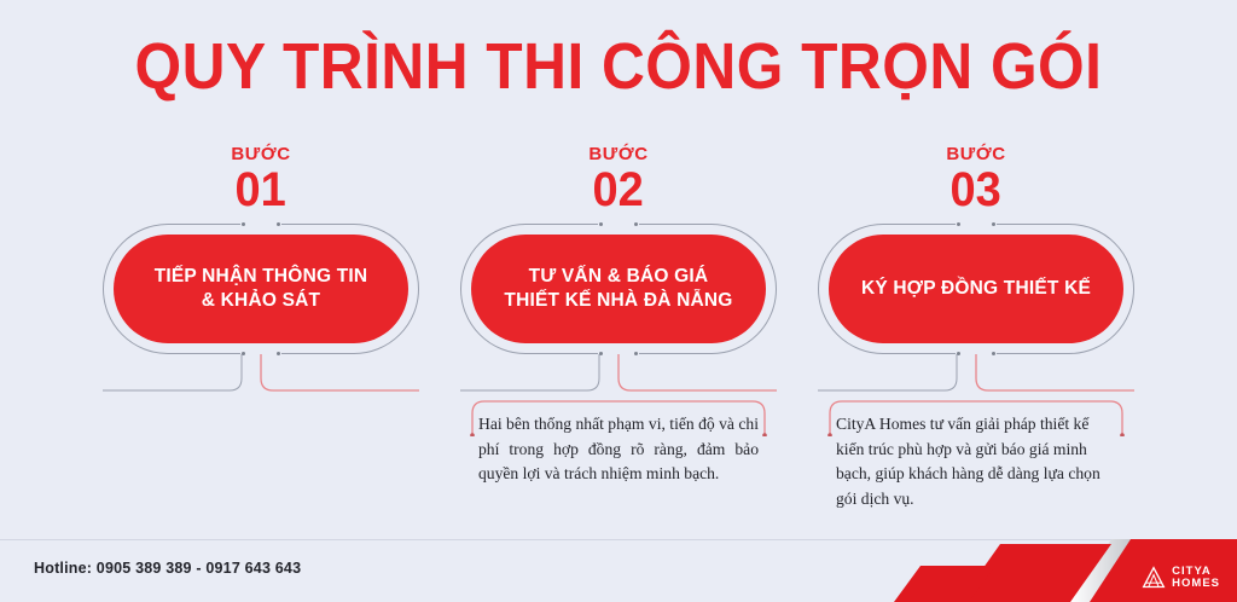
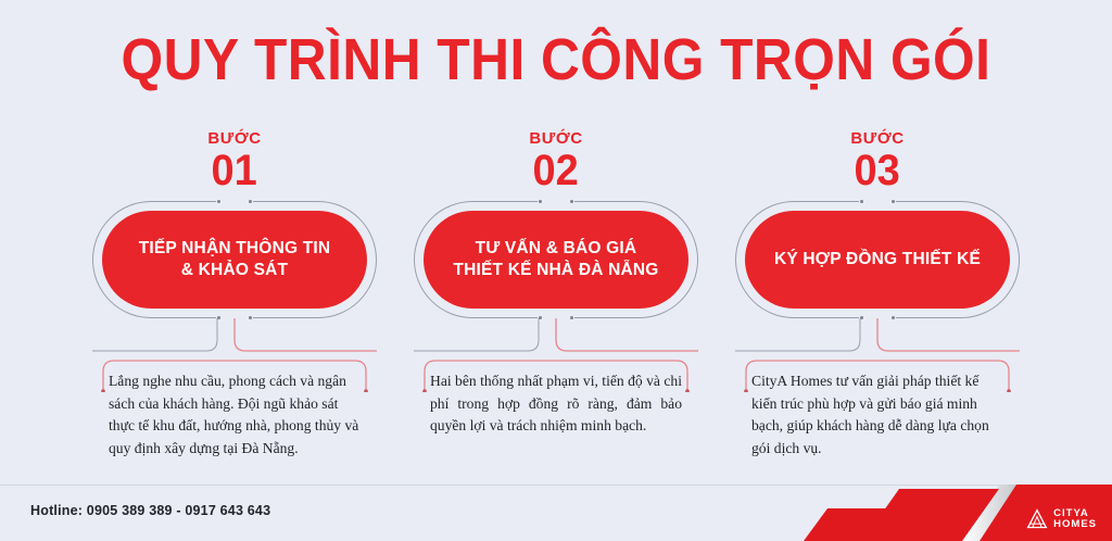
  QUY TRÌNH THI CÔNG TRỌN GÓI
  BƯỚC
  01
  TIẾP NHẬN THÔNG TIN
  & KHẢO SÁT
+ Lắng nghe nhu cầu, phong cách và ngân sách của khách hàng. Đội ngũ khảo sát thực tế khu đất, hướng nhà, phong thủy và quy định xây dựng tại Đà Nẵng.
  BƯỚC
  02
  TƯ VẤN & BÁO GIÁ
  THIẾT KẾ NHÀ ĐÀ NẴNG
  Hai bên thống nhất phạm vi, tiến độ và chi phí trong hợp đồng rõ ràng, đảm bảo quyền lợi và trách nhiệm minh bạch.
  BƯỚC
  03
  KÝ HỢP ĐỒNG THIẾT KẾ
  CityA Homes tư vấn giải pháp thiết kế kiến trúc phù hợp và gửi báo giá minh bạch, giúp khách hàng dễ dàng lựa chọn gói dịch vụ.
  Hotline: 0905 389 389 - 0917 643 643
  CITYA
  HOMES
